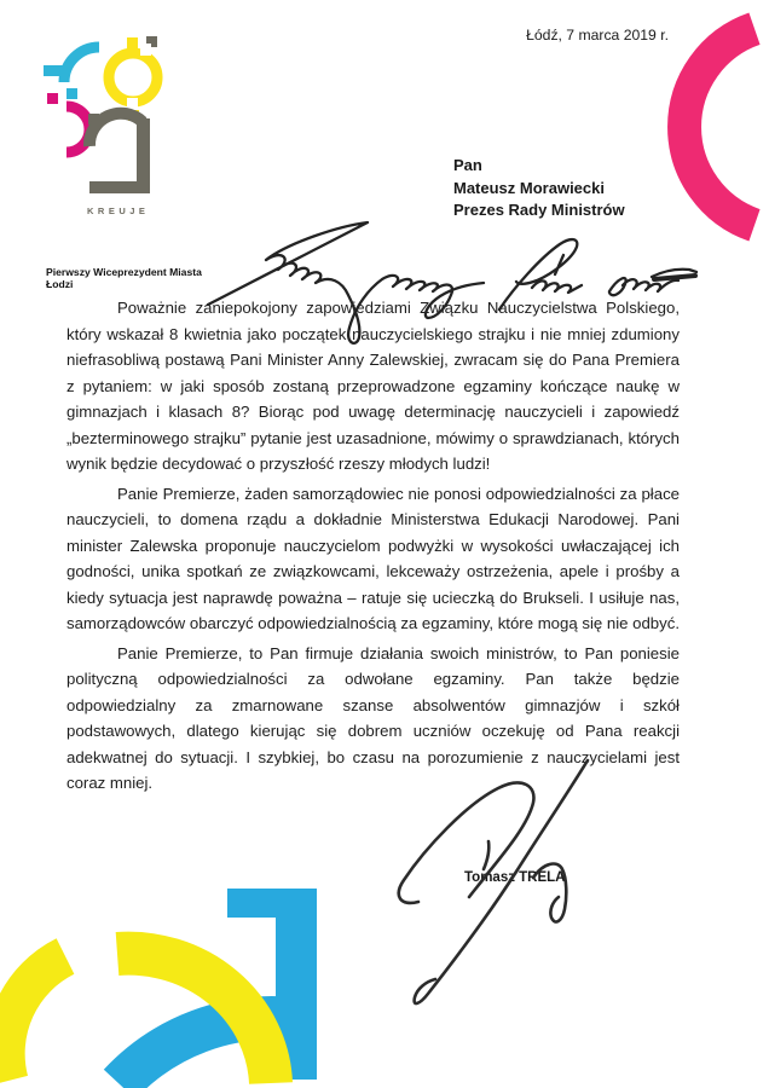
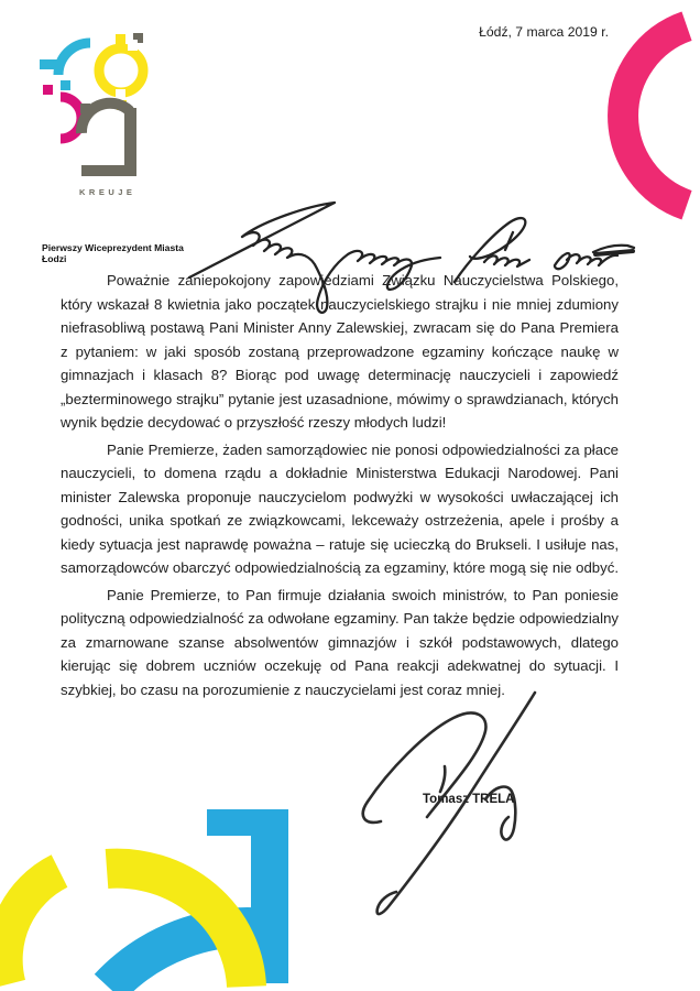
  KREUJE
  Łódź, 7 marca 2019 r.
- Pan
- Mateusz Morawiecki
- Prezes Rady Ministrów
  Pierwszy Wiceprezydent Miasta Łodzi
  Poważnie zaniepokojony zapowedziami Zwązku Nauczycielstwa Polskiego, który wskazał 8 kwietnia jako początek nauczycielskiego strajku i nie mniej zdumiony niefrasobliwą postawą Pani Minister Anny Zalewskiej, zwracam się do Pana Premiera z pytaniem: w jaki sposób zostaną przeprowadzone egzaminy kończące naukę w gimnazjach i klasach 8? Biorąc pod uwagę determinację nauczycieli i zapowiedź „bezterminowego strajku” pytanie jest uzasadnione, mówimy o sprawdzianach, których wynik będzie decydować o przyszłość rzeszy młodych ludzi!
  Panie Premierze, żaden samorządowiec nie ponosi odpowiedzialności za płace nauczycieli, to domena rządu a dokładnie Ministerstwa Edukacji Narodowej. Pani minister Zalewska proponuje nauczycielom podwyżki w wysokości uwłaczającej ich godności, unika spotkań ze związkowcami, lekceważy ostrzeżenia, apele i prośby a kiedy sytuacja jest naprawdę poważna – ratuje się ucieczką do Brukseli. I usiłuje nas, samorządowców obarczyć odpowiedzialnością za egzaminy, które mogą się nie odbyć.
- Panie Premierze, to Pan firmuje działania swoich ministrów, to Pan poniesie polityczną odpowiedzialności za odwołane egzaminy. Pan także będzie odpowiedzialny za zmarnowane szanse absolwentów gimnazjów i szkół podstawowych, dlatego kierując się dobrem uczniów oczekuję od Pana reakcji adekwatnej do sytuacji. I szybkiej, bo czasu na porozumienie z nauczycielami jest coraz mniej.
+ Panie Premierze, to Pan firmuje działania swoich ministrów, to Pan poniesie polityczną odpowiedzialność za odwołane egzaminy. Pan także będzie odpowiedzialny za zmarnowane szanse absolwentów gimnazjów i szkół podstawowych, dlatego kierując się dobrem uczniów oczekuję od Pana reakcji adekwatnej do sytuacji. I szybkiej, bo czasu na porozumienie z nauczycielami jest coraz mniej.
  Toas TELA
